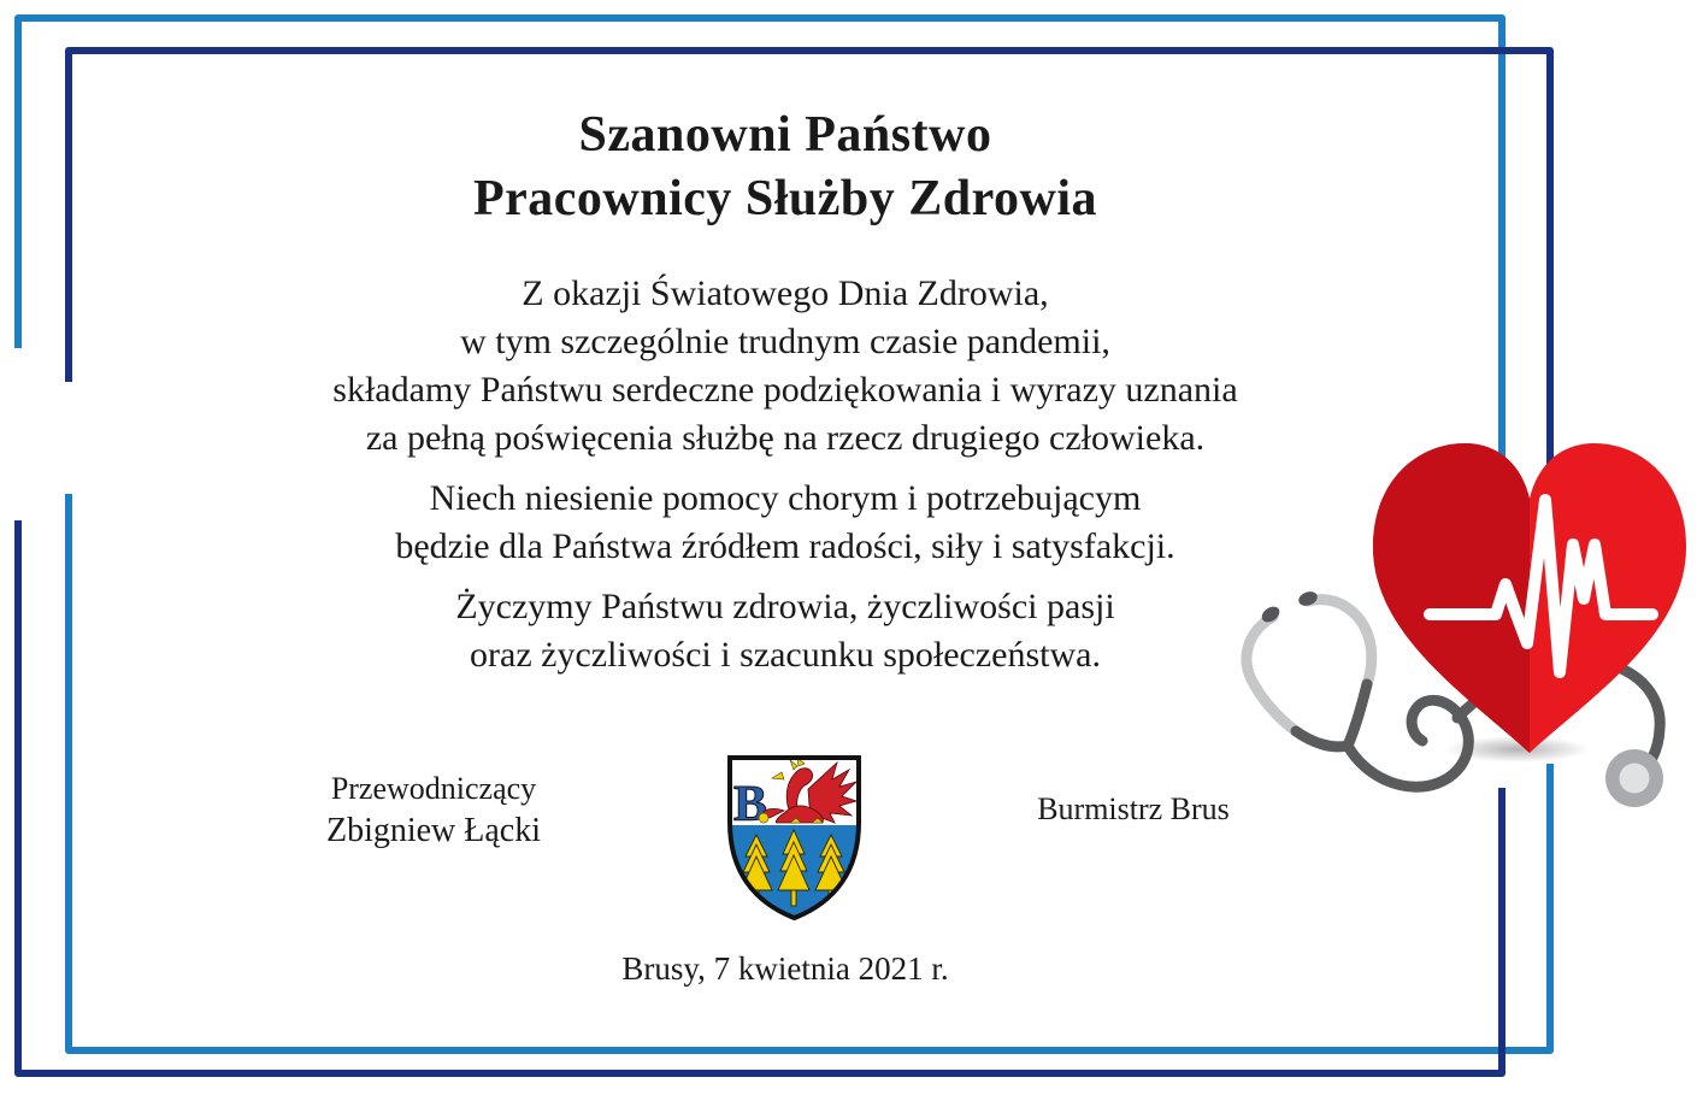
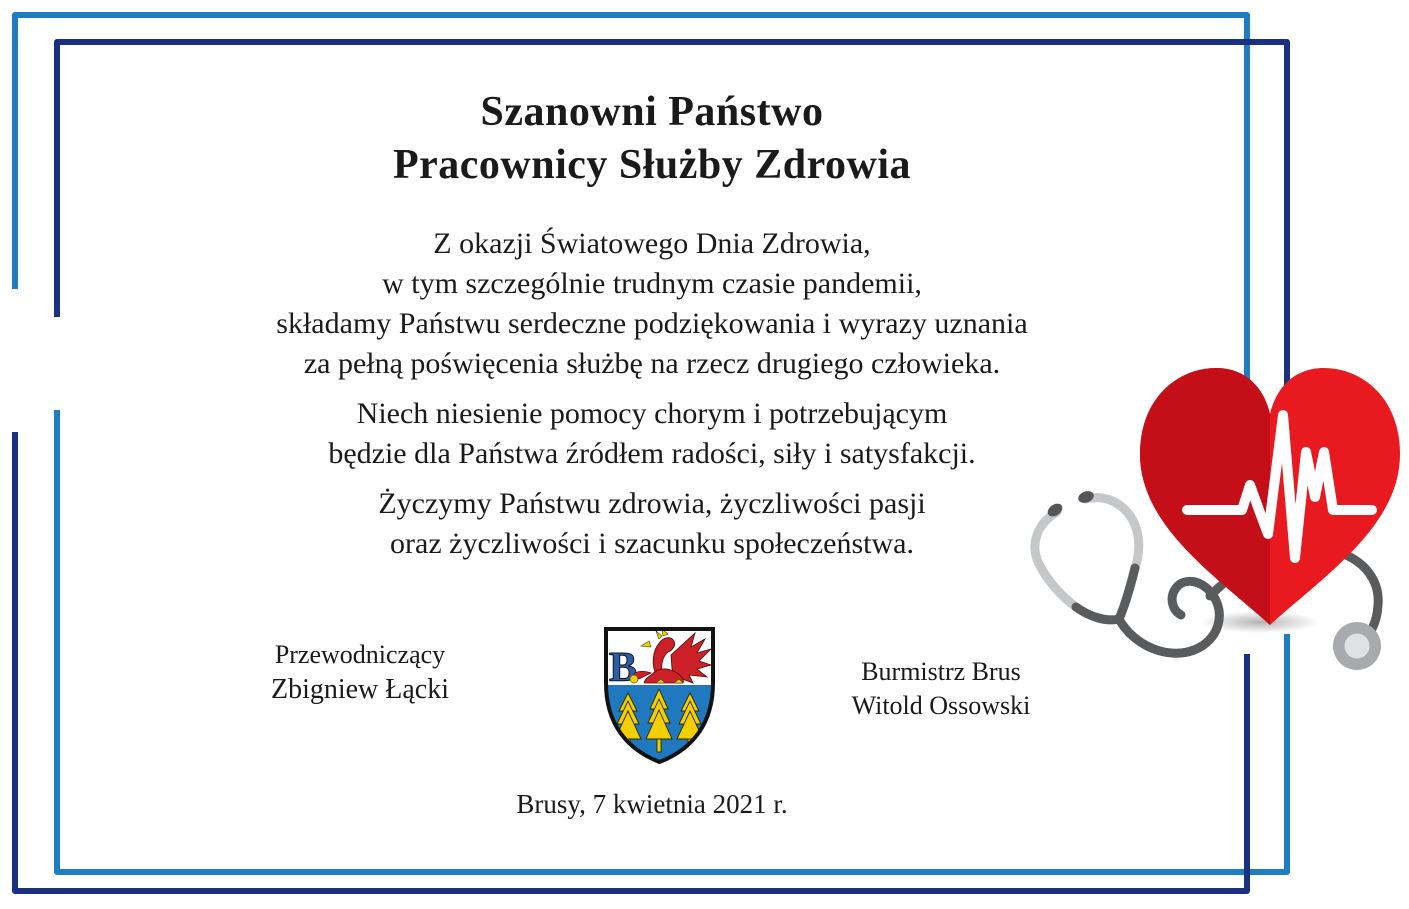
  Szanowni Państwo
  Pracownicy Służby Zdrowia
  Z okazji Światowego Dnia Zdrowia,
  w tym szczególnie trudnym czasie pandemii,
  składamy Państwu serdeczne podziękowania i wyrazy uznania
  za pełną poświęcenia służbę na rzecz drugiego człowieka.
  Niech niesienie pomocy chorym i potrzebującym
  będzie dla Państwa źródłem radości, siły i satysfakcji.
  Życzymy Państwu zdrowia, życzliwości pasji
  oraz życzliwości i szacunku społeczeństwa.
  Przewodniczący
  Zbigniew Łącki
  Burmistrz Brus
+ Witold Ossowski
  Brusy, 7 kwietnia 2021 r.
  B
